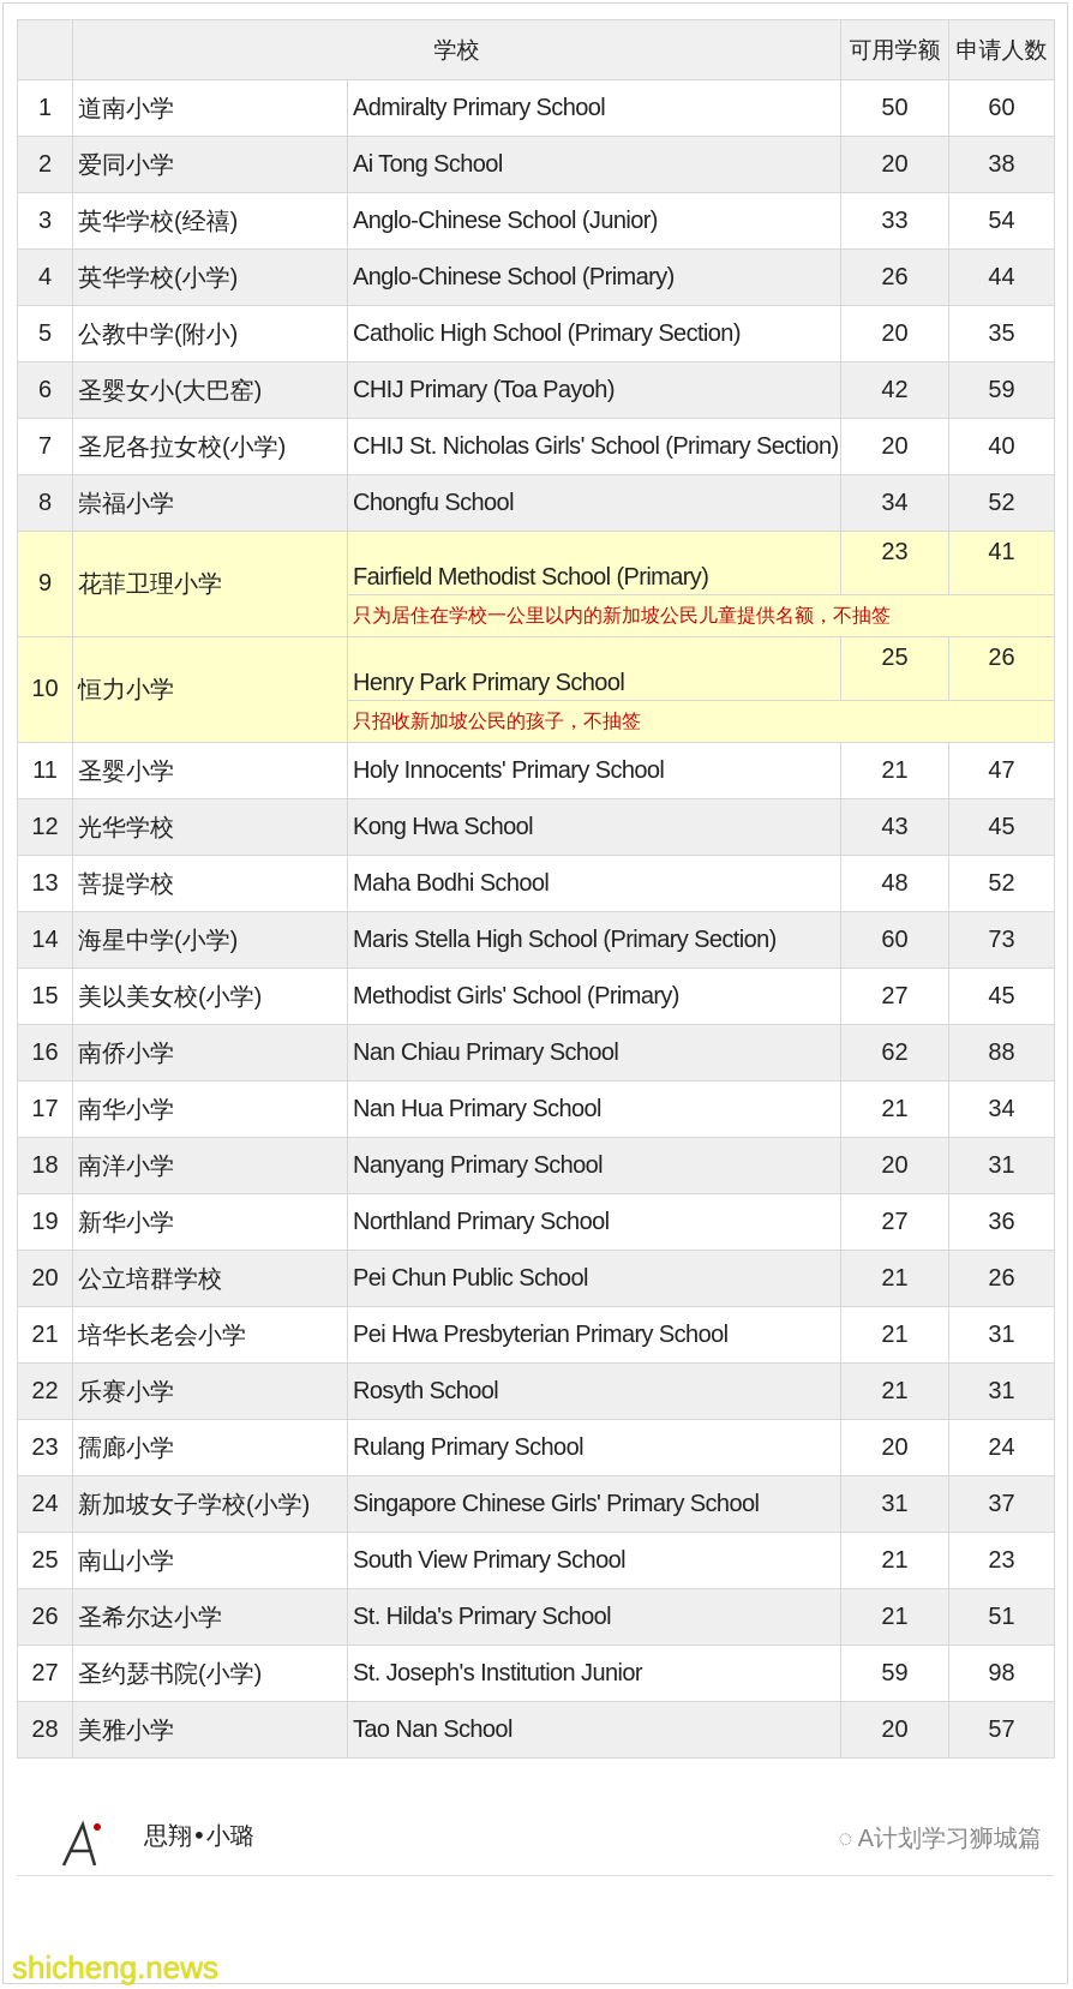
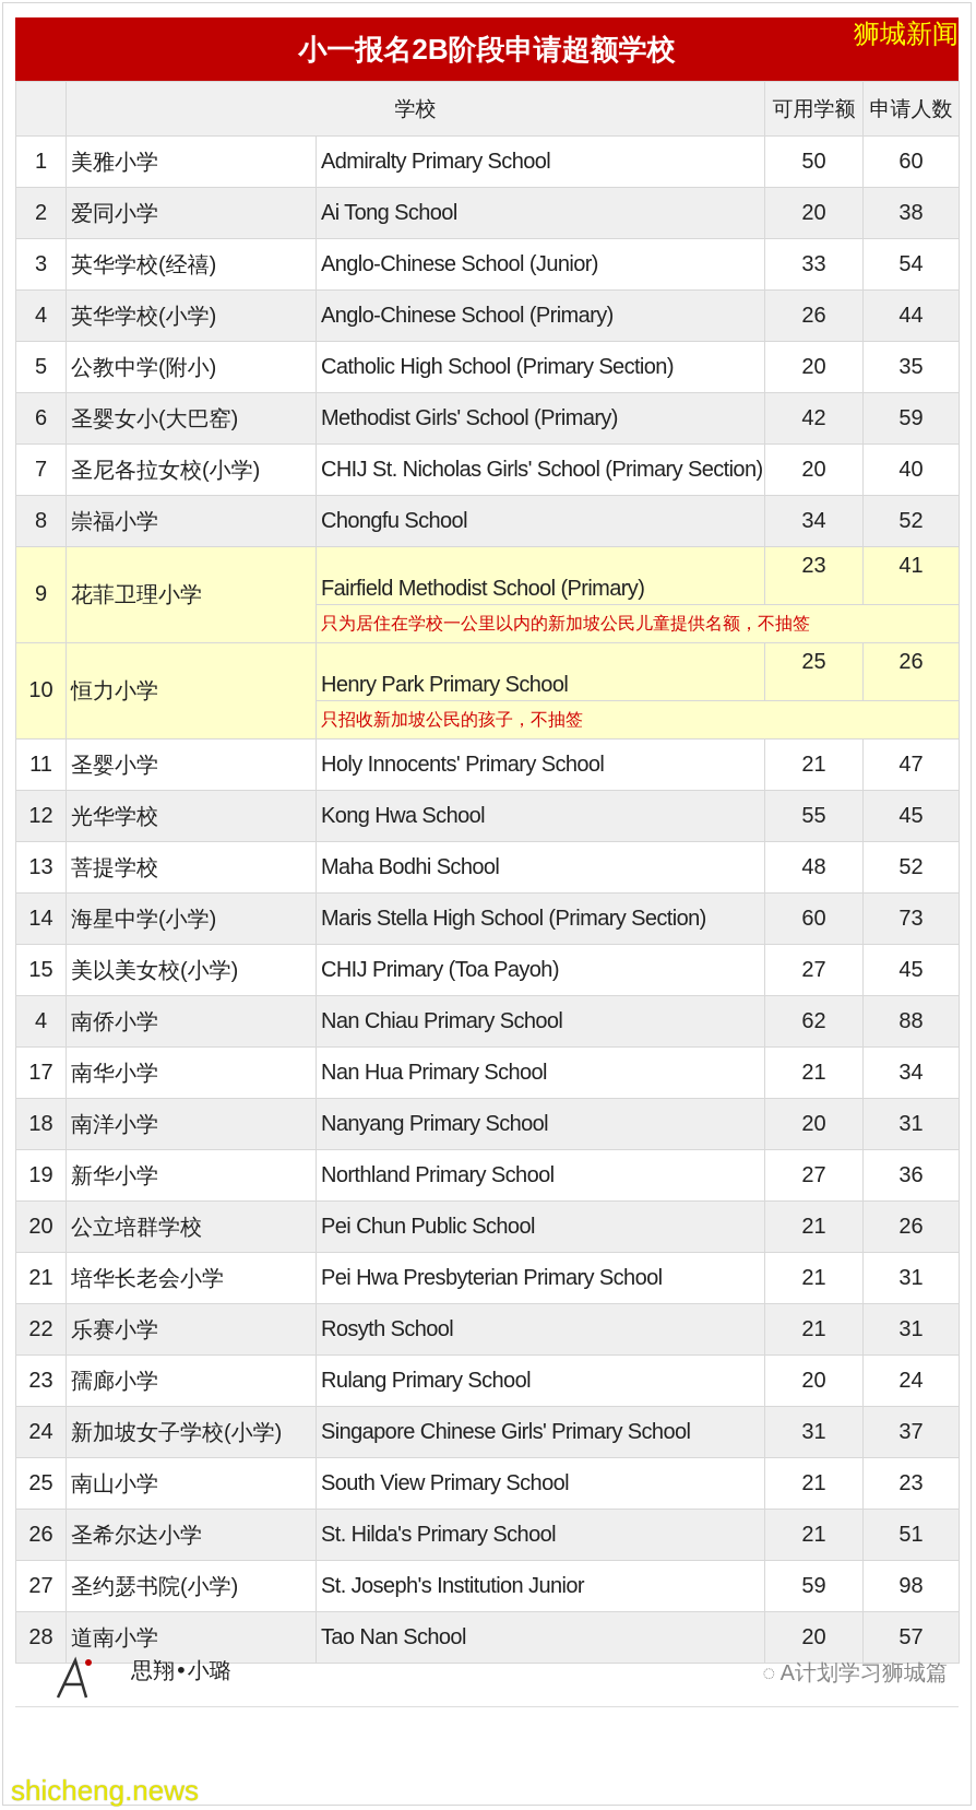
+ 小一报名2B阶段申请超额学校
+ 狮城新闻
  	学校	可用学额	申请人数
- 1	道南小学	Admiralty Primary School	50	60
+ 1	美雅小学	Admiralty Primary School	50	60
  2	爱同小学	Ai Tong School	20	38
  3	英华学校(经禧)	Anglo-Chinese School (Junior)	33	54
  4	英华学校(小学)	Anglo-Chinese School (Primary)	26	44
  5	公教中学(附小)	Catholic High School (Primary Section)	20	35
- 6	圣婴女小(大巴窑)	CHIJ Primary (Toa Payoh)	42	59
+ 6	圣婴女小(大巴窑)	Methodist Girls' School (Primary)	42	59
  7	圣尼各拉女校(小学)	CHIJ St. Nicholas Girls' School (Primary Section)	20	40
  8	崇福小学	Chongfu School	34	52
  9	花菲卫理小学	Fairfield Methodist School (Primary)	23	41
  只为居住在学校一公里以内的新加坡公民儿童提供名额，不抽签
  10	恒力小学	Henry Park Primary School	25	26
  只招收新加坡公民的孩子，不抽签
  11	圣婴小学	Holy Innocents' Primary School	21	47
- 12	光华学校	Kong Hwa School	43	45
+ 12	光华学校	Kong Hwa School	55	45
  13	菩提学校	Maha Bodhi School	48	52
  14	海星中学(小学)	Maris Stella High School (Primary Section)	60	73
- 15	美以美女校(小学)	Methodist Girls' School (Primary)	27	45
+ 15	美以美女校(小学)	CHIJ Primary (Toa Payoh)	27	45
- 16	南侨小学	Nan Chiau Primary School	62	88
+ 4	南侨小学	Nan Chiau Primary School	62	88
  17	南华小学	Nan Hua Primary School	21	34
  18	南洋小学	Nanyang Primary School	20	31
  19	新华小学	Northland Primary School	27	36
  20	公立培群学校	Pei Chun Public School	21	26
  21	培华长老会小学	Pei Hwa Presbyterian Primary School	21	31
  22	乐赛小学	Rosyth School	21	31
  23	孺廊小学	Rulang Primary School	20	24
  24	新加坡女子学校(小学)	Singapore Chinese Girls' Primary School	31	37
  25	南山小学	South View Primary School	21	23
  26	圣希尔达小学	St. Hilda's Primary School	21	51
  27	圣约瑟书院(小学)	St. Joseph's Institution Junior	59	98
- 28	美雅小学	Tao Nan School	20	57
+ 28	道南小学	Tao Nan School	20	57
  思翔•小璐
  ◌ A计划学习狮城篇
  shicheng.news
